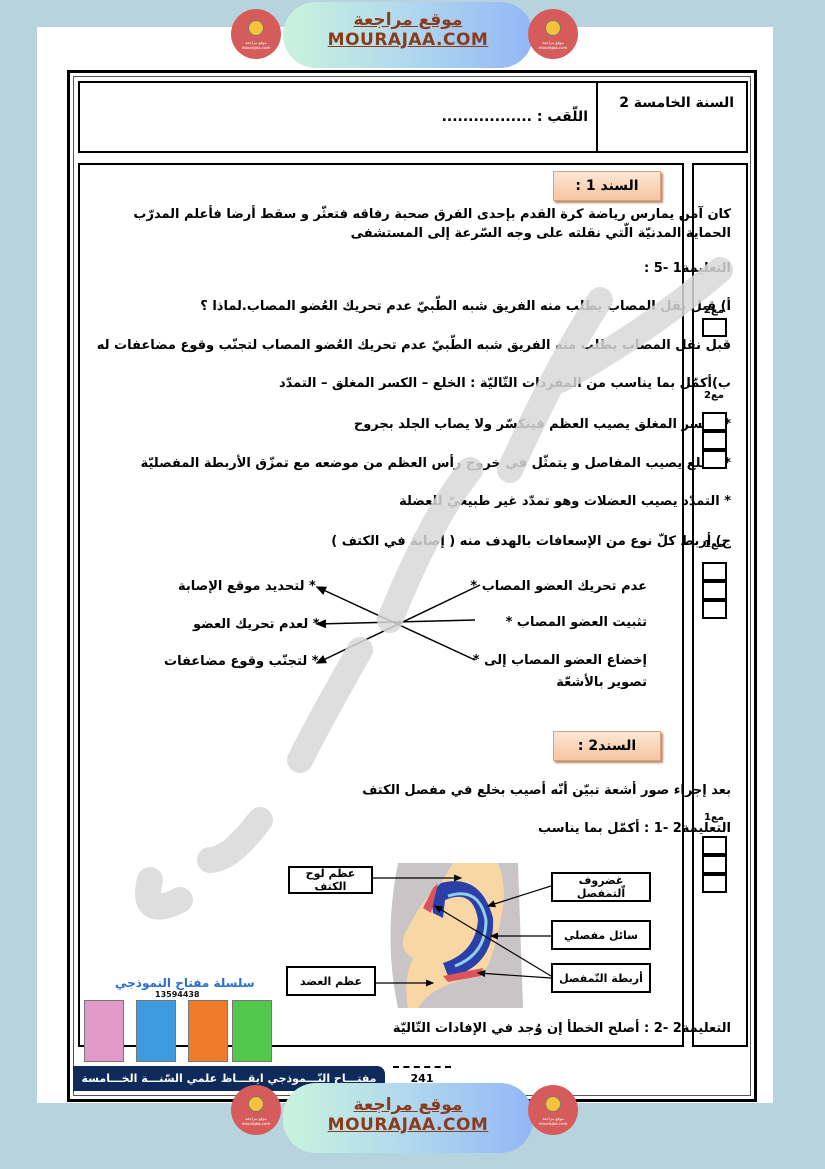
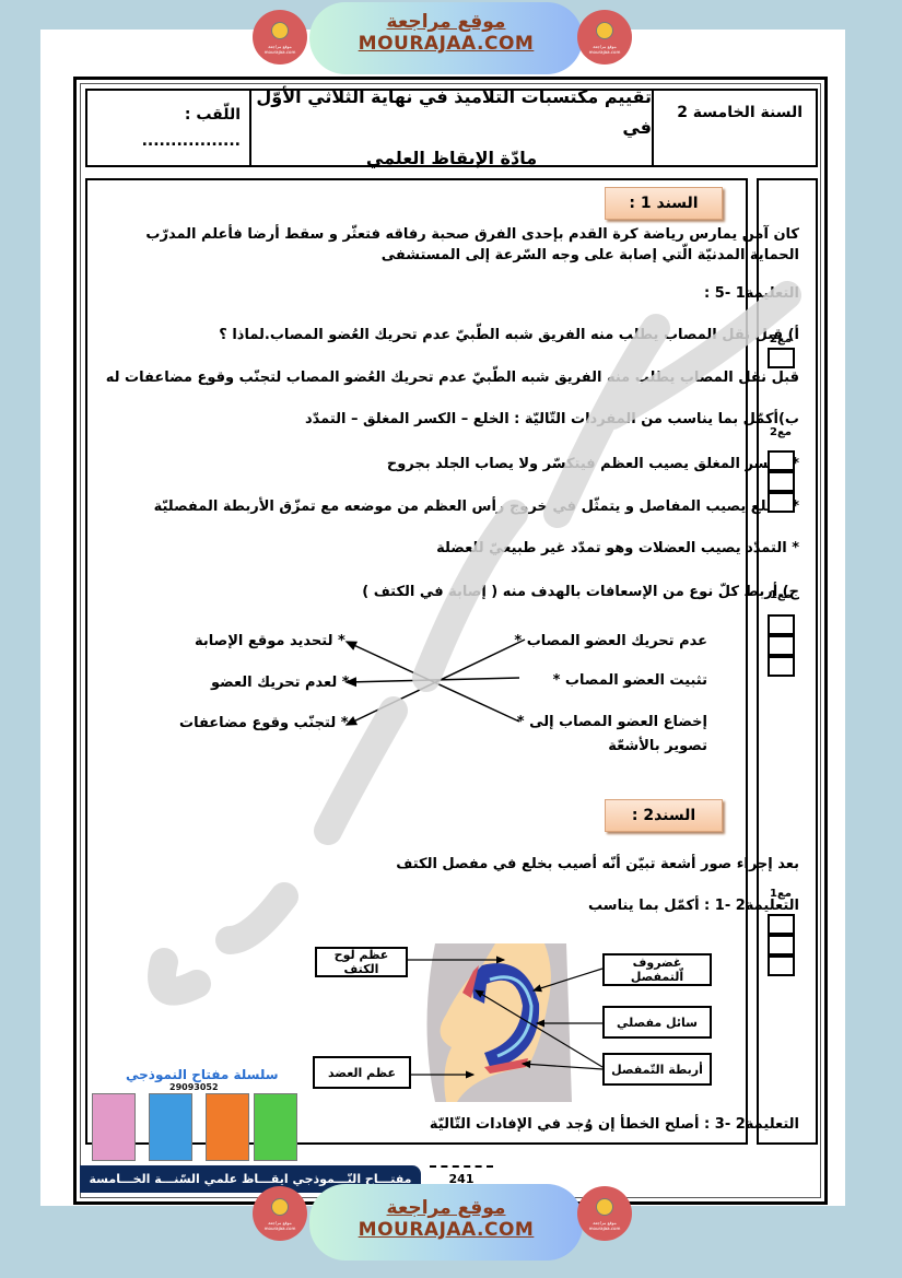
  موقع مراجعة
  MOURAJAA.COM
  السنة الخامسة 2
+ تقييم مكتسبات التلاميذ في نهاية الثلاثي الأوّل في
+ مادّة الإيقاظ العلمي
  اللّقب : .................
  السند 1 :
  كان آمن يمارس رياضة كرة القدم بإحدى الفرق صحبة رفاقه فتعثّر و سقط أرضا فأعلم المدرّب
- الحماية المدنيّة الّتي نقلته على وجه السّرعة إلى المستشفى
+ الحماية المدنيّة الّتي إصابة على وجه السّرعة إلى المستشفى
  التعليمة1 -5 :
  أ) قبل نقل المصاب يطلب منه الفريق شبه الطّبيّ عدم تحريك العُضو المصاب.لماذا ؟
  قبل نقل المصاب يطلب منه الفريق شبه الطّبيّ عدم تحريك العُضو المصاب لتجنّب وقوع مضاعفات له
  ب)أكمّل بما يناسب من المفردات التّاليّة : الخلع – الكسر المغلق – التمدّد
  *سر المغلق يصيب العظم فيتكسّر ولا يصاب الجلد بجروح
  *لع يصيب المفاصل و يتمثّل في خروج رأس العظم من موضعه مع تمزّق الأربطة المفصليّة
  * التمدّد يصيب العضلات وهو تمدّد غير طبيعيّ للعضلة
  ج) أربط كلّ نوع من الإسعافات بالهدف منه ( إصابة في الكتف )
  عدم تحريك العضو المصاب *
  تثبيت العضو المصاب *
  إخضاع العضو المصاب إلى *
  تصوير بالأشعّة
  * لتحديد موقع الإصابة
  * لعدم تحريك العضو
  * لتجنّب وقوع مضاعفات
  السند2 :
  بعد إجراء صور أشعة تبيّن أنّه أصيب بخلع في مفصل الكتف
  التعليمة2 -1 : أكمّل بما يناسب
  عظم لوح الكتف
  عظم العضد
  غضروف اّلتمفصل
  سائل مفصلي
  أربطة التّمفصل
- التعليمة2 -2 : أصلح الخطأ إن وُجد في الإفادات التّاليّة
+ التعليمة2 -3 : أصلح الخطأ إن وُجد في الإفادات التّاليّة
  مع2
  مع2
  مع1
  مع1
  سلسلة مفتاح النموذجي
- 13594438
+ 29093052
  مفتـــاح النّـــموذجي ايقـــاظ علمي السّنـــة الخـــامسة
  241
  موقع مراجعة
  MOURAJAA.COM
